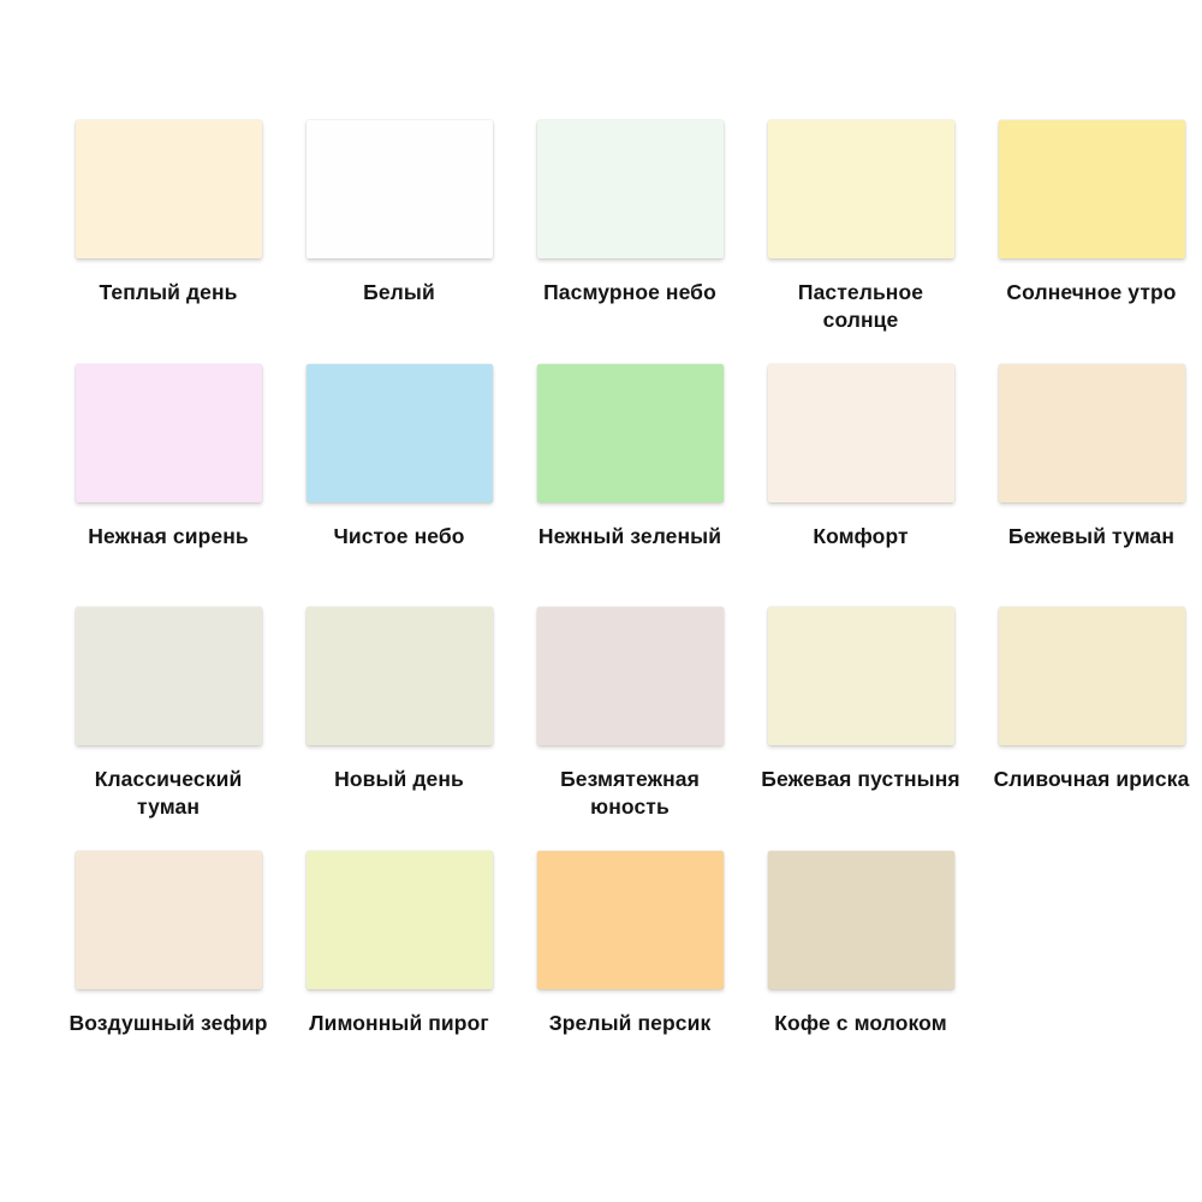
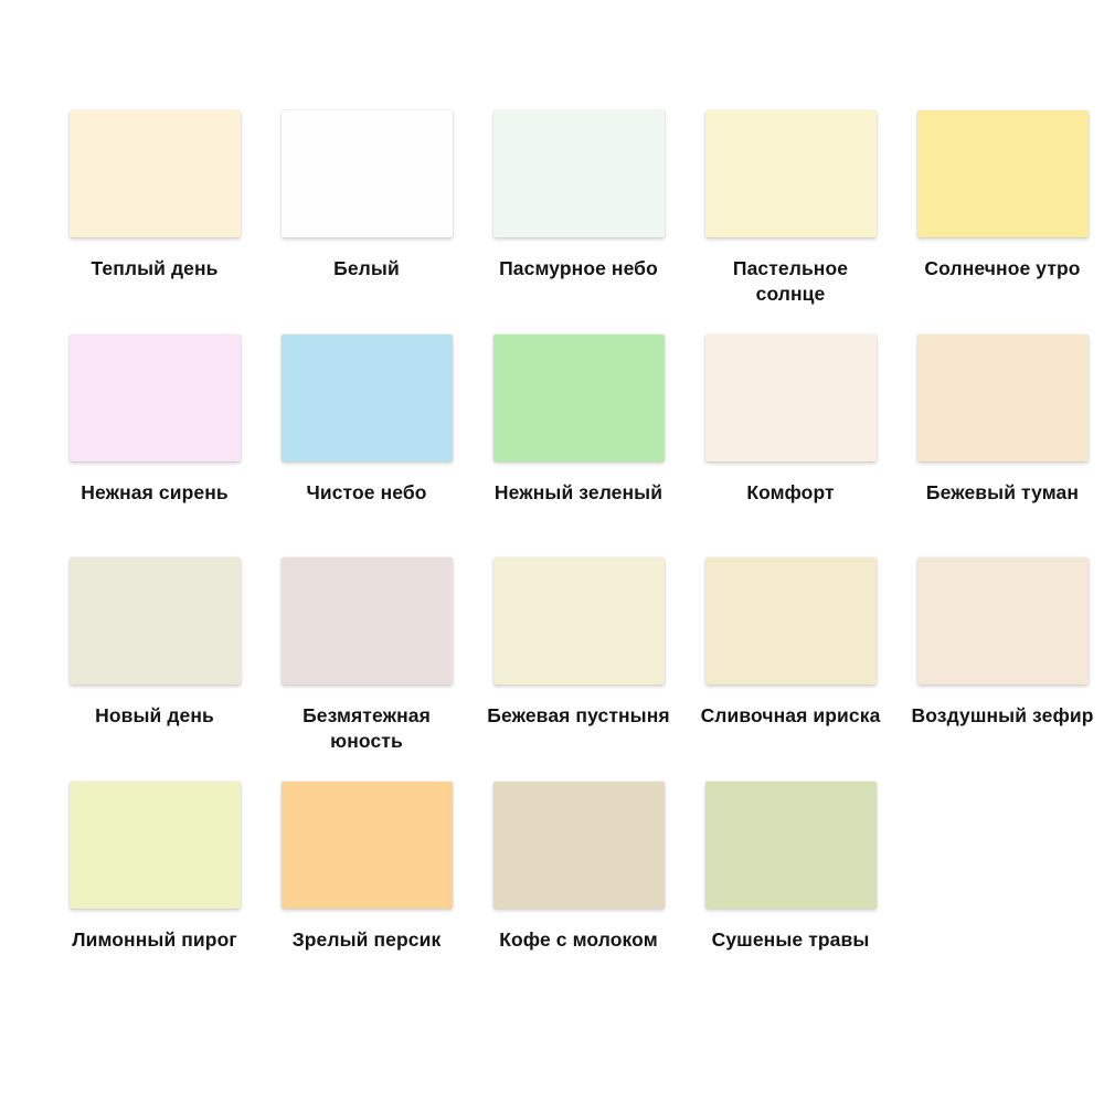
  Теплый день
  Белый
  Пасмурное небо
  Пастельное солнце
  Солнечное утро
  Нежная сирень
  Чистое небо
  Нежный зеленый
  Комфорт
  Бежевый туман
- Классический туман
  Новый день
  Безмятежная юность
  Бежевая пустныня
  Сливочная ириска
  Воздушный зефир
  Лимонный пирог
  Зрелый персик
  Кофе с молоком
+ Сушеные травы
